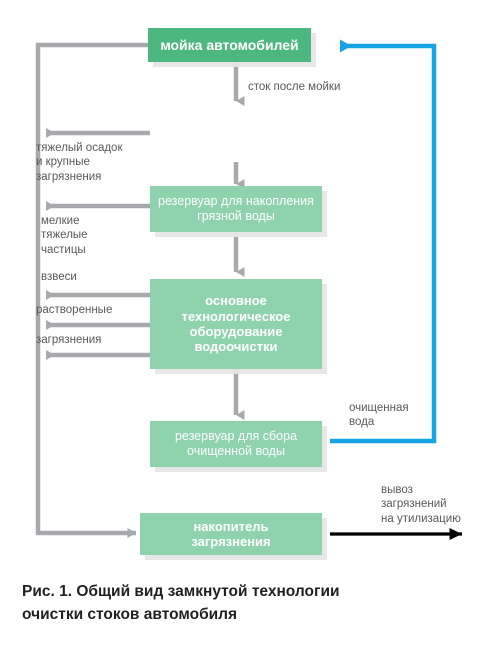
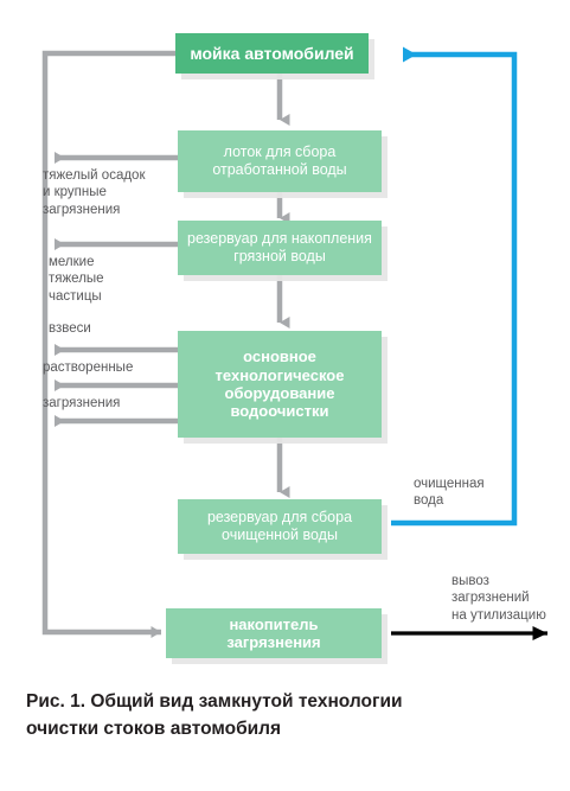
  мойка автомобилей
+ лоток для сбора
+ отработанной воды
  резервуар для накопления
  грязной воды
  основное
  технологическое
  оборудование
  водоочистки
  резервуар для сбора
  очищенной воды
  накопитель
  загрязнения
- сток после мойки
  тяжелый осадок
  и крупные
  загрязнения
  мелкие
  тяжелые
  частицы
  взвеси
  растворенные
  загрязнения
  очищенная
  вода
  вывоз
  загрязнений
  на утилизацию
  Рис. 1. Общий вид замкнутой технологии
  очистки стоков автомобиля
